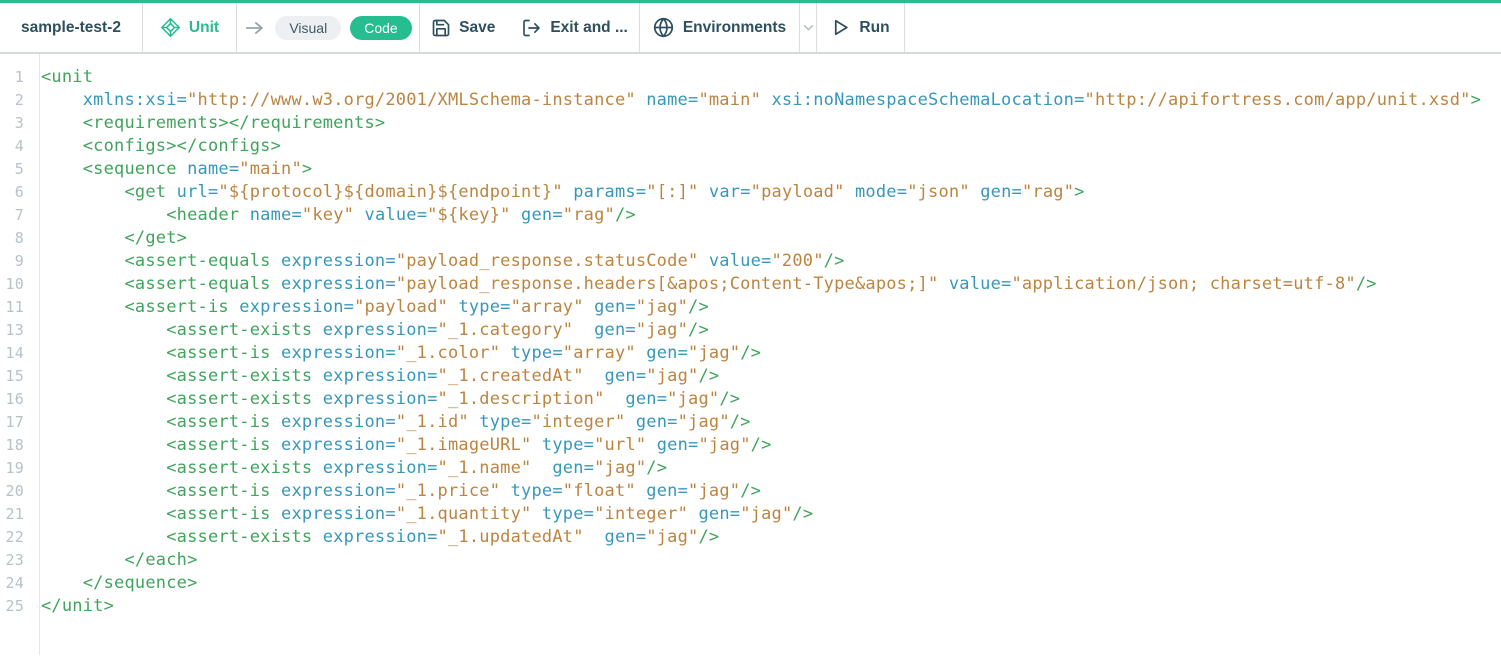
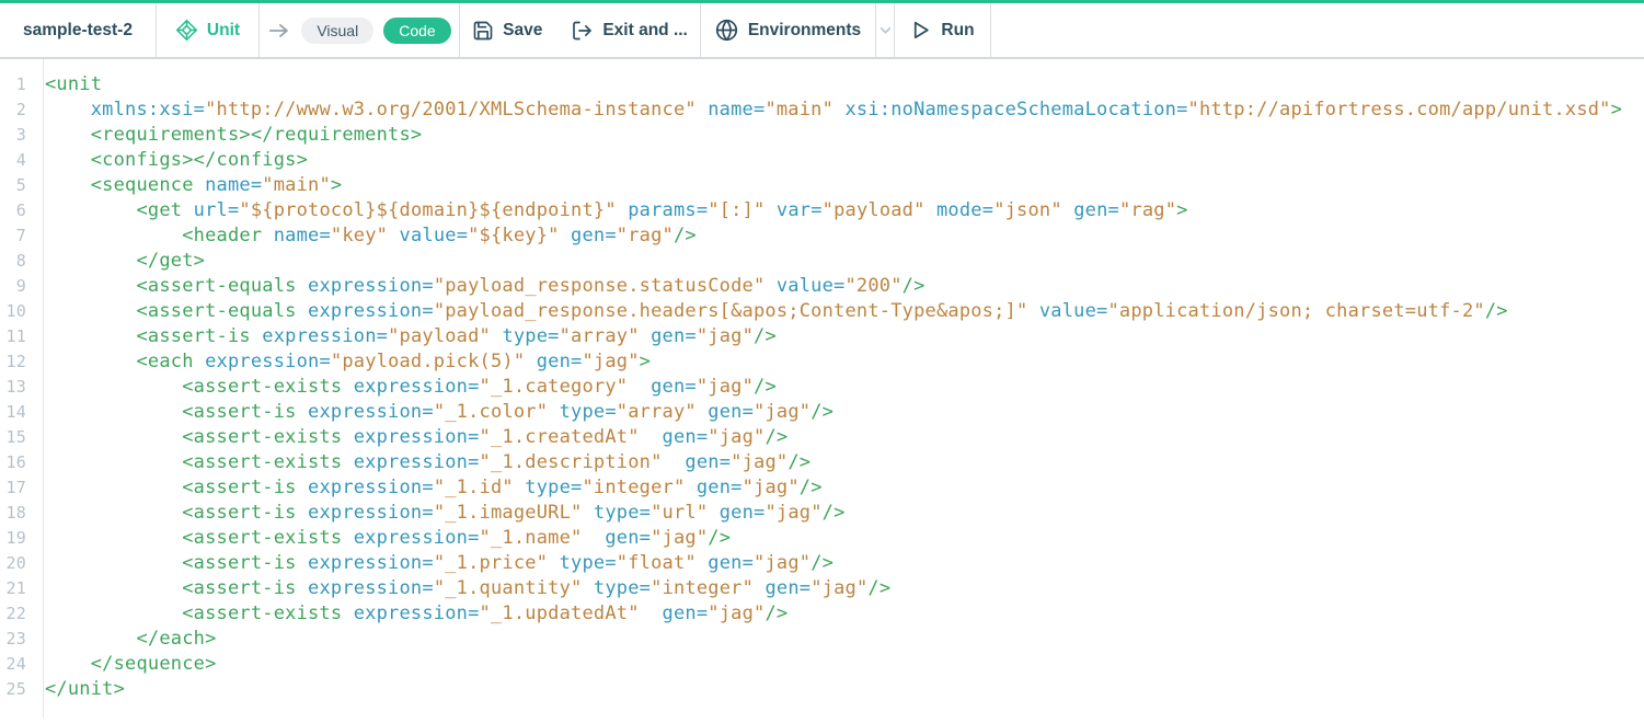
  sample-test-2
  Unit
  Visual
  Code
  Save
  Exit and ...
  Environments
  Run
  1
  <unit
  2
  xmlns:xsi="http://www.w3.org/2001/XMLSchema-instance" name="main" xsi:noNamespaceSchemaLocation="http://apifortress.com/app/unit.xsd">
  3
  <requirements></requirements>
  4
  <configs></configs>
  5
  <sequence name="main">
  6
  <get url="${protocol}${domain}${endpoint}" params="[:]" var="payload" mode="json" gen="rag">
  7
  <header name="key" value="${key}" gen="rag"/>
  8
  </get>
  9
  <assert-equals expression="payload_response.statusCode" value="200"/>
  10
- <assert-equals expression="payload_response.headers[&apos;Content-Type&apos;]" value="application/json; charset=utf-8"/>
+ <assert-equals expression="payload_response.headers[&apos;Content-Type&apos;]" value="application/json; charset=utf-2"/>
  11
  <assert-is expression="payload" type="array" gen="jag"/>
+ 12
+ <each expression="payload.pick(5)" gen="jag">
  13
  <assert-exists expression="_1.category" gen="jag"/>
  14
  <assert-is expression="_1.color" type="array" gen="jag"/>
  15
  <assert-exists expression="_1.createdAt" gen="jag"/>
  16
  <assert-exists expression="_1.description" gen="jag"/>
  17
  <assert-is expression="_1.id" type="integer" gen="jag"/>
  18
  <assert-is expression="_1.imageURL" type="url" gen="jag"/>
  19
  <assert-exists expression="_1.name" gen="jag"/>
  20
  <assert-is expression="_1.price" type="float" gen="jag"/>
  21
  <assert-is expression="_1.quantity" type="integer" gen="jag"/>
  22
  <assert-exists expression="_1.updatedAt" gen="jag"/>
  23
  </each>
  24
  </sequence>
  25
  </unit>
